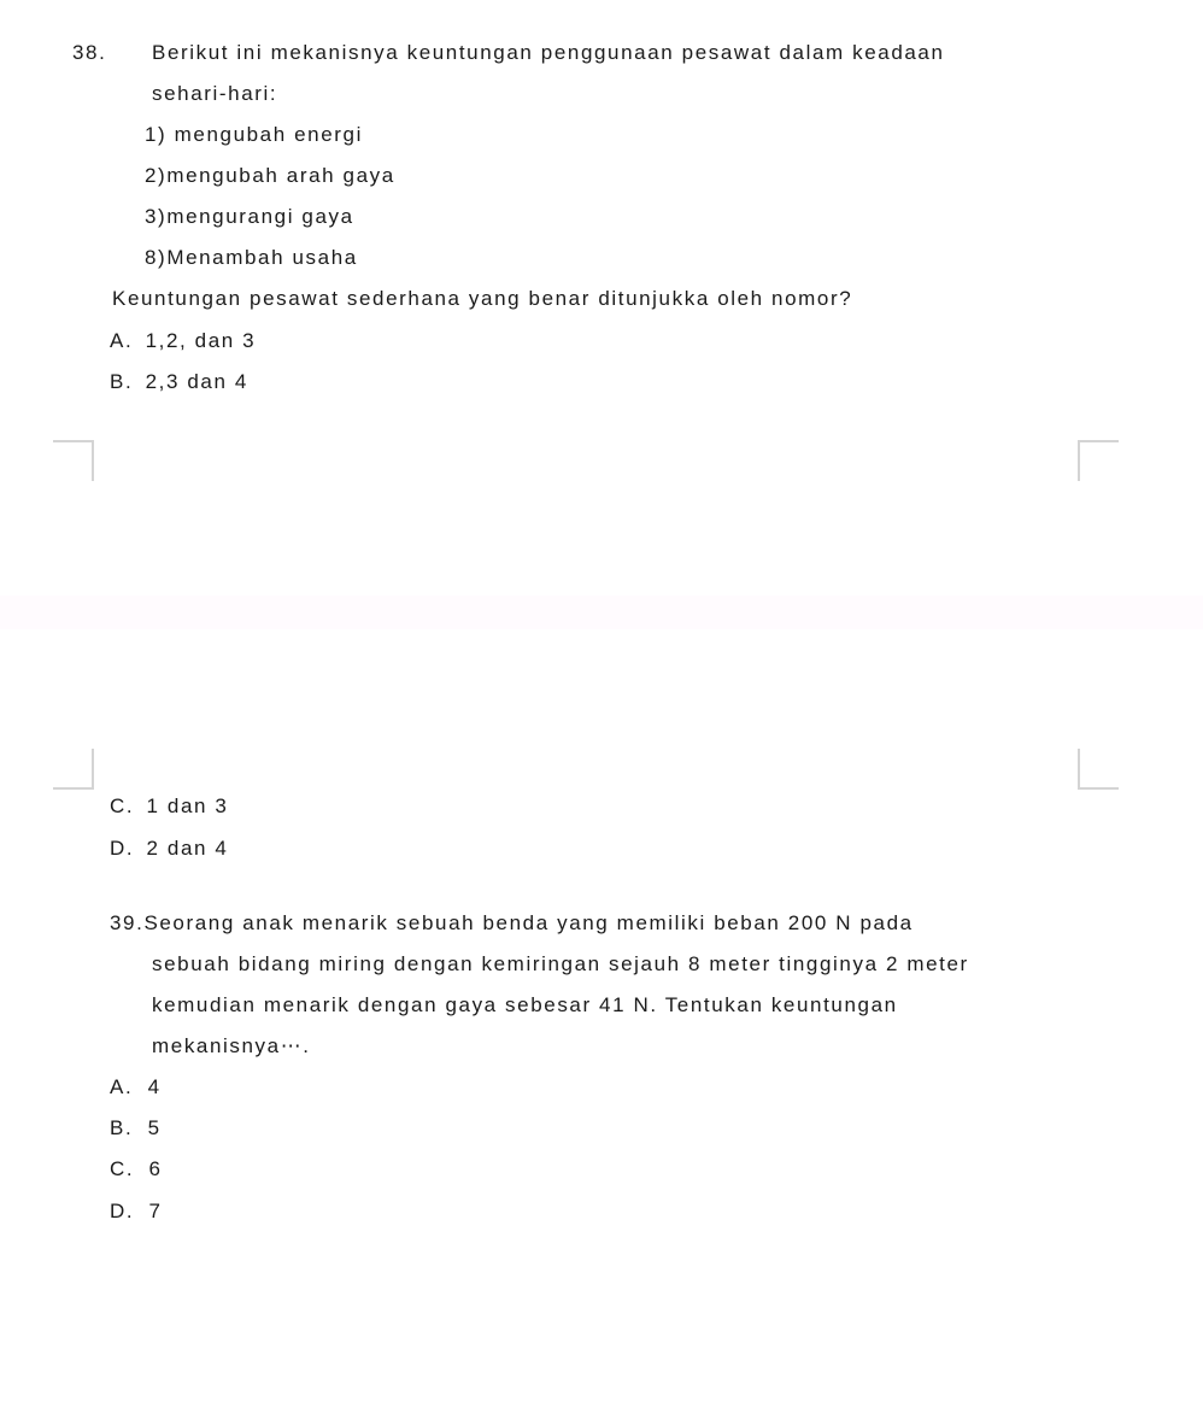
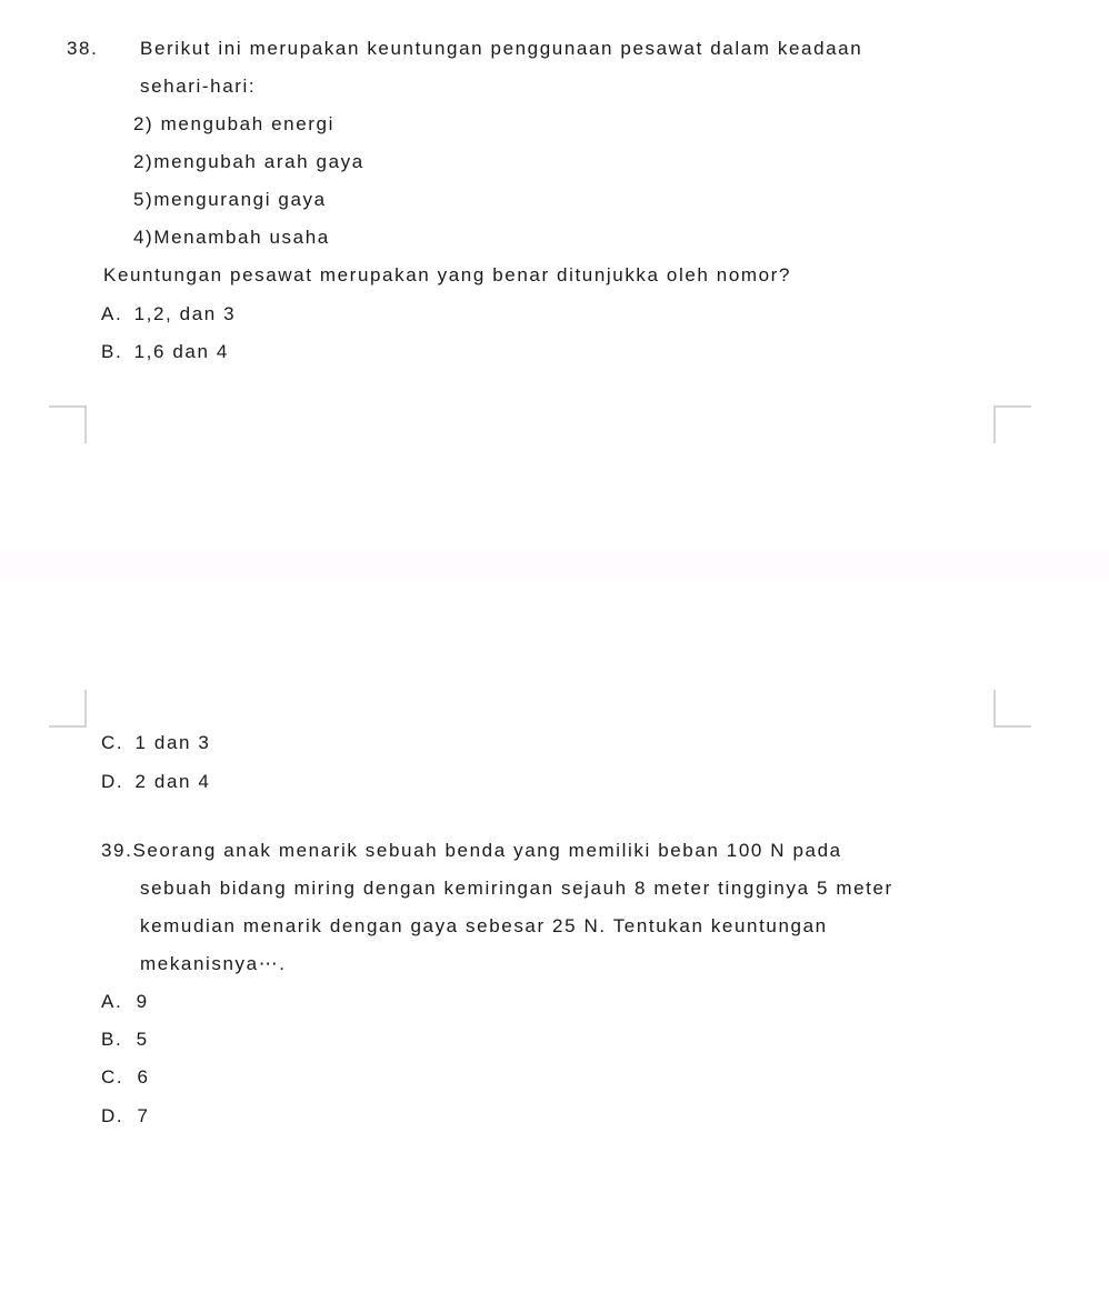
  38.
- Berikut ini mekanisnya keuntungan penggunaan pesawat dalam keadaan
+ Berikut ini merupakan keuntungan penggunaan pesawat dalam keadaan
  sehari-hari:
- 1) mengubah energi
+ 2) mengubah energi
  2)mengubah arah gaya
- 3)mengurangi gaya
+ 5)mengurangi gaya
- 8)Menambah usaha
+ 4)Menambah usaha
- Keuntungan pesawat sederhana yang benar ditunjukka oleh nomor?
+ Keuntungan pesawat merupakan yang benar ditunjukka oleh nomor?
  A. 1,2, dan 3
- B. 2,3 dan 4
+ B. 1,6 dan 4
  C. 1 dan 3
  D. 2 dan 4
- 39.Seorang anak menarik sebuah benda yang memiliki beban 200 N pada
+ 39.Seorang anak menarik sebuah benda yang memiliki beban 100 N pada
- sebuah bidang miring dengan kemiringan sejauh 8 meter tingginya 2 meter
+ sebuah bidang miring dengan kemiringan sejauh 8 meter tingginya 5 meter
- kemudian menarik dengan gaya sebesar 41 N. Tentukan keuntungan
+ kemudian menarik dengan gaya sebesar 25 N. Tentukan keuntungan
  mekanisnya⋯.
- A. 4
+ A. 9
  B. 5
  C. 6
  D. 7
